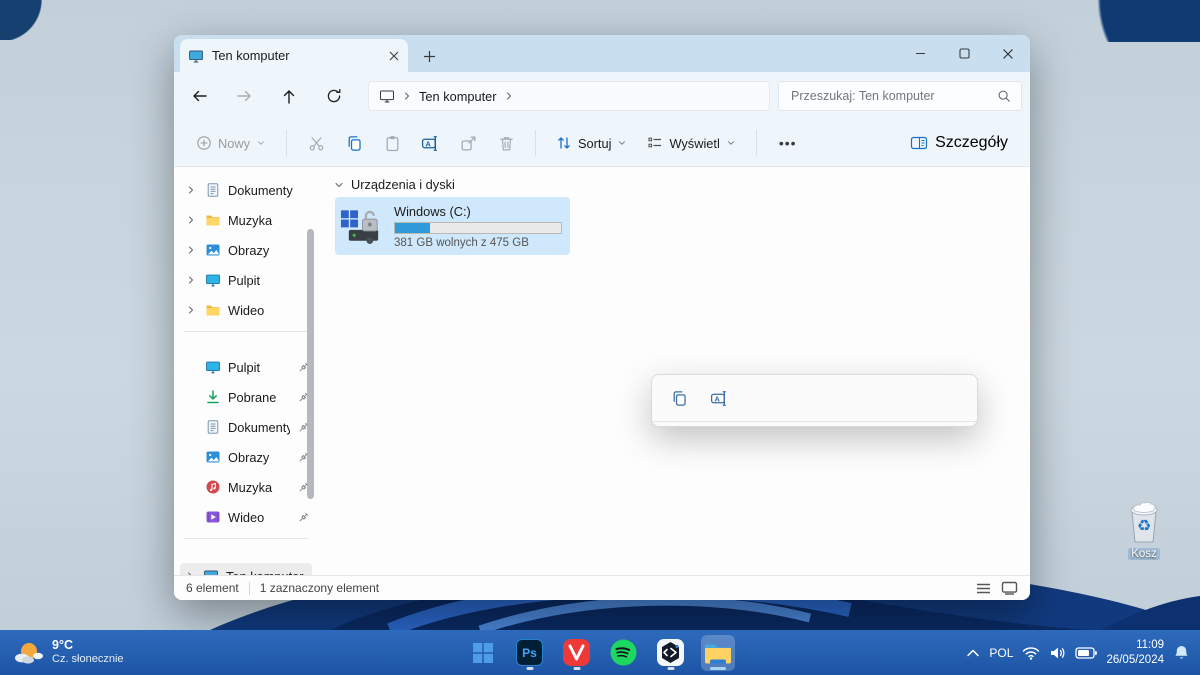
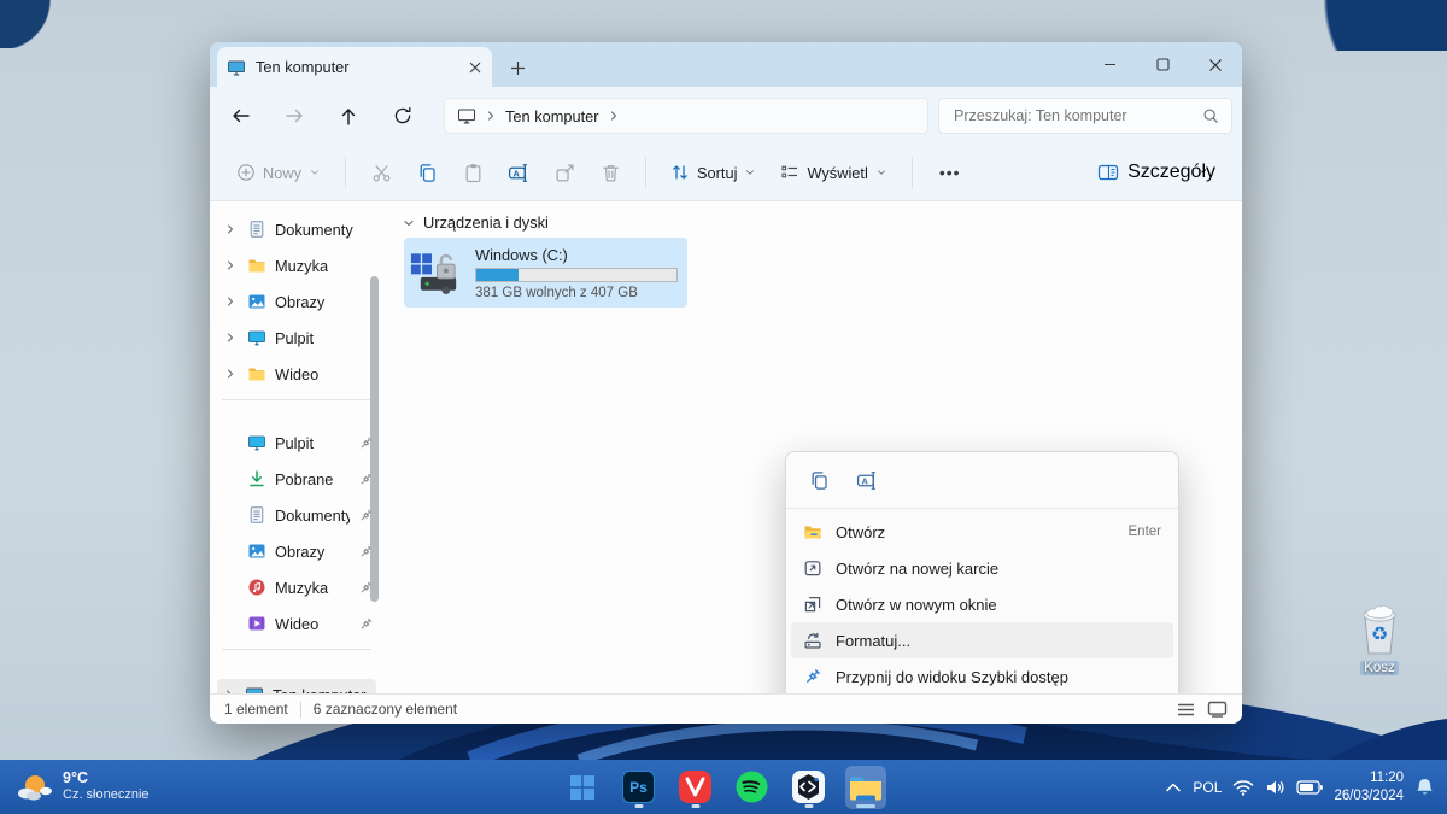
  ♻
  Kosz
  Ten komputer
  Ten komputer
  Przeszukaj: Ten komputer
  Nowy
  A
  Sortuj
  Wyświetl
  •••
  Szczegóły
  Dokumenty
  Muzyka
  Obrazy
  Pulpit
  Wideo
  Pulpit
  Pobrane
  Dokumenty
  Obrazy
  Muzyka
  Wideo
  Urządzenia i dyski
  Windows (C:)
- 381 GB wolnych z 475 GB
+ 381 GB wolnych z 407 GB
  A
+ Otwórz
+ Enter
+ Otwórz na nowej karcie
+ Otwórz w nowym oknie
+ Formatuj...
+ Przypnij do widoku Szybki dostęp
- 6 element
+ 1 element
- 1 zaznaczony element
+ 6 zaznaczony element
  9°C
  Cz. słonecznie
  Ps
  POL
- 11:09
+ 11:20
- 26/05/2024
+ 26/03/2024
